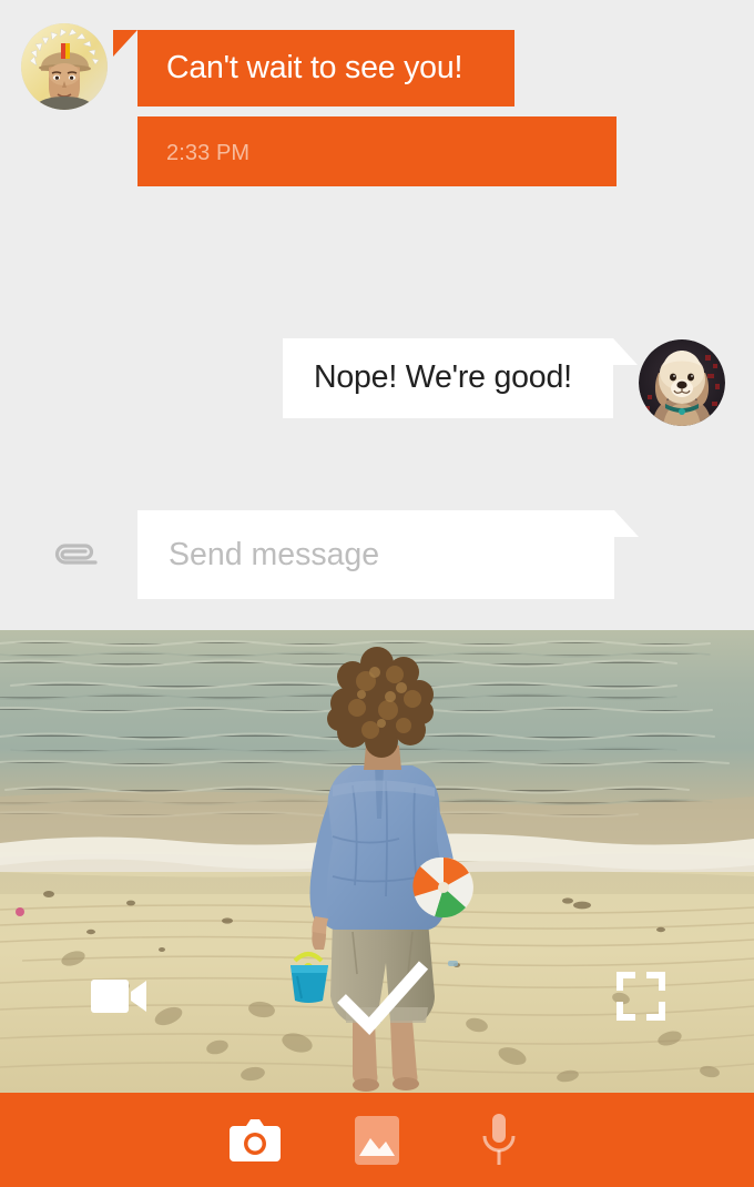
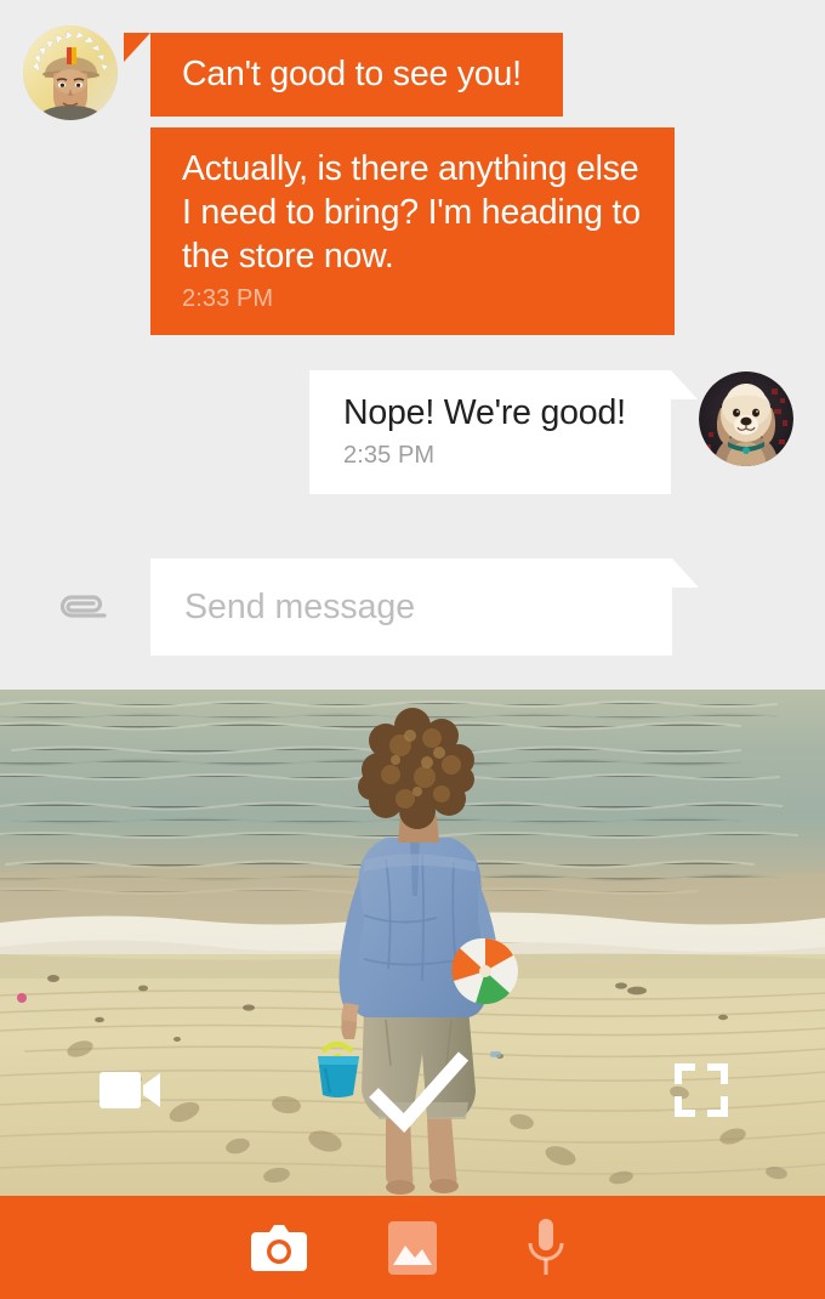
- Can't wait to see you!
+ Can't good to see you!
+ Actually, is there anything else I need to bring? I'm heading to the store now.
  2:33 PM
  Nope! We're good!
+ 2:35 PM
  Send message
